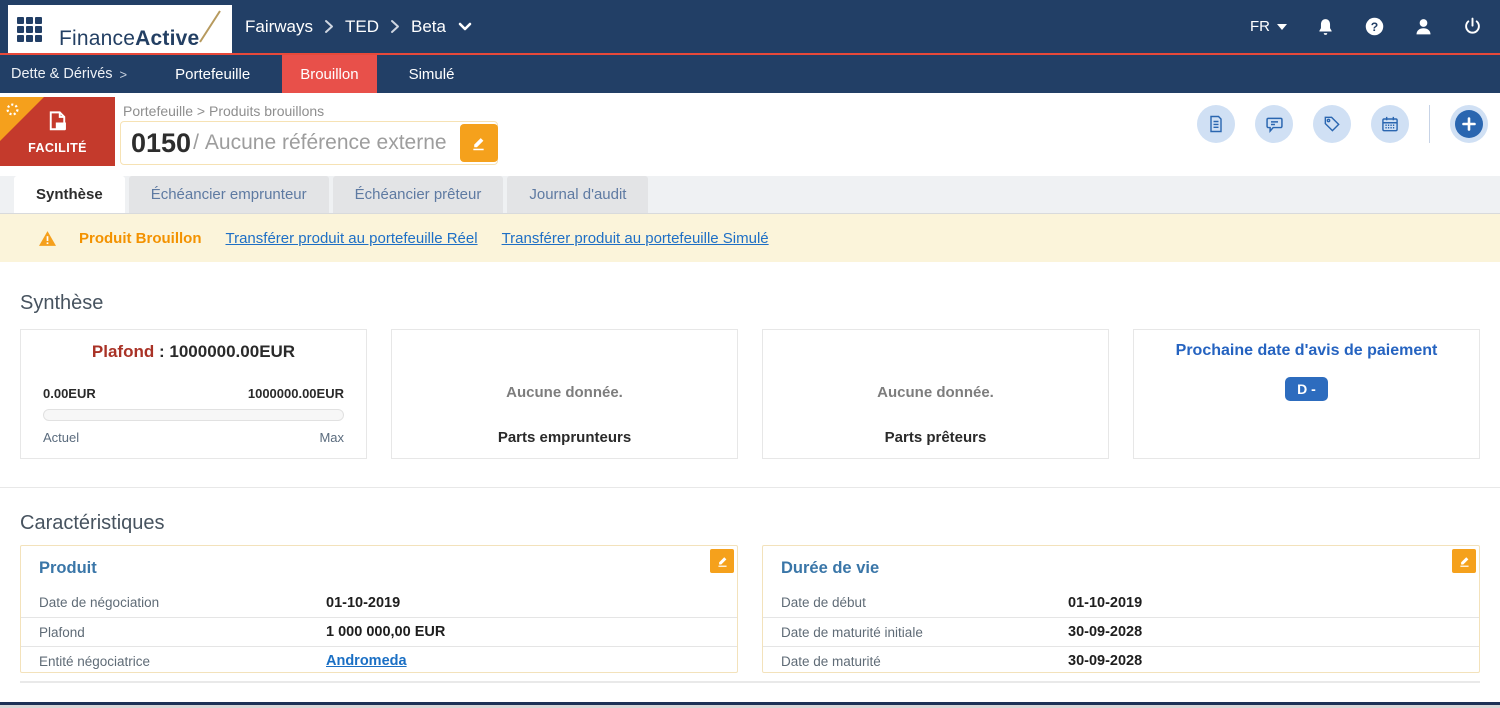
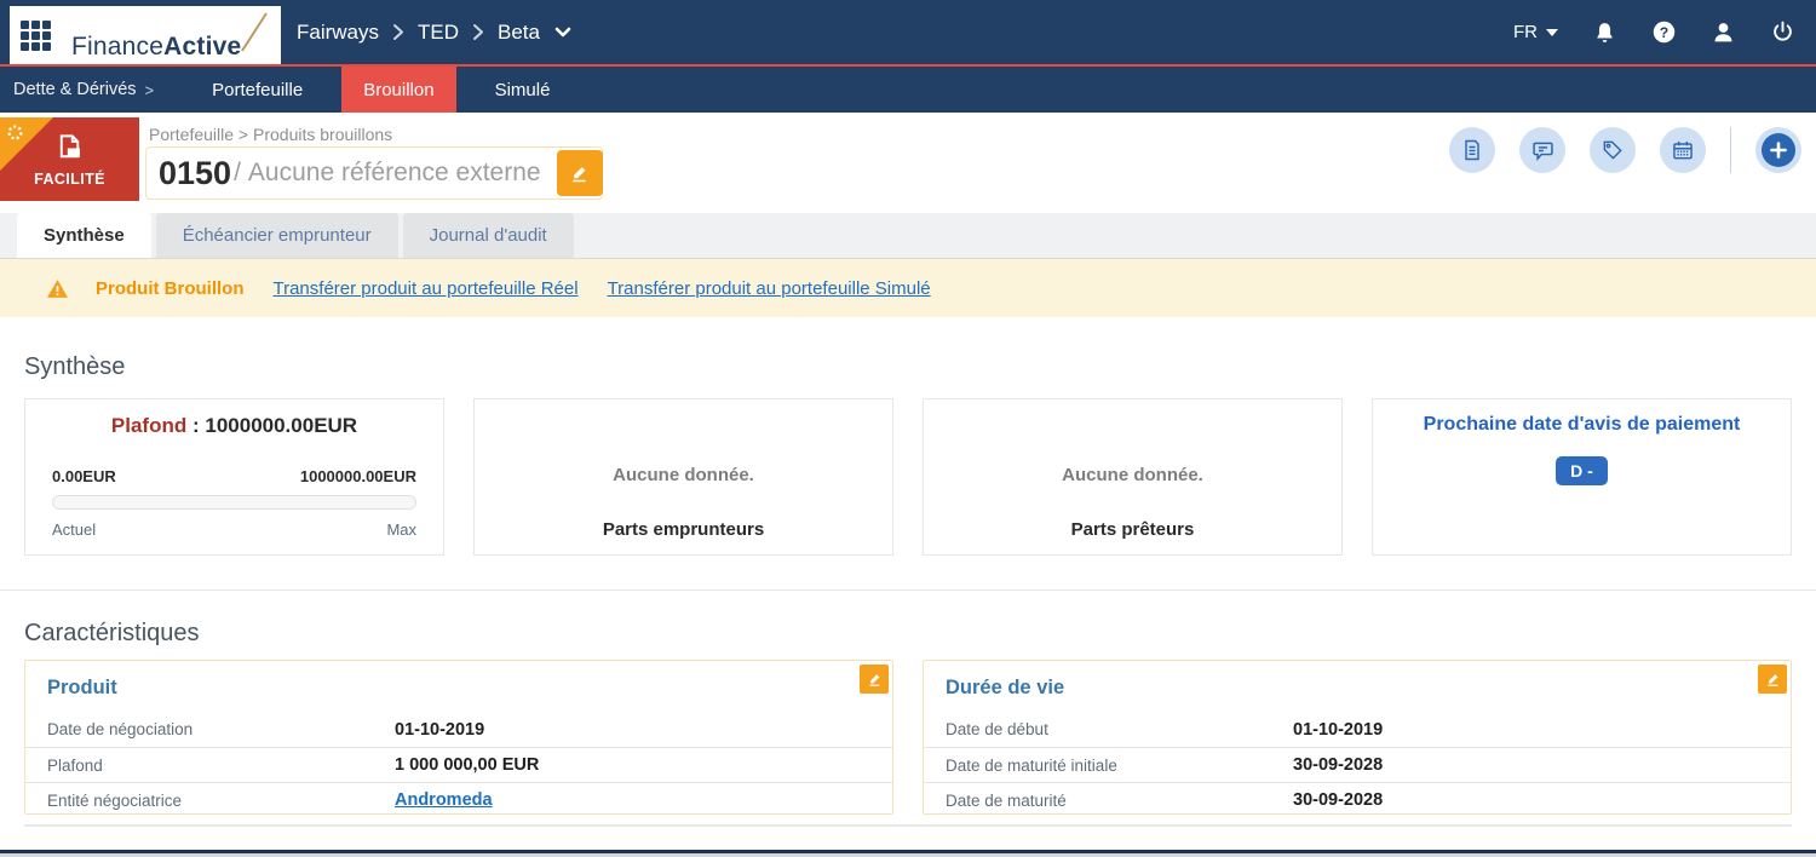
  FinanceActive
  Fairways
  TED
  Beta
  FR
  ?
  Dette & Dérivés
  >
  Portefeuille
  Brouillon
  Simulé
  FACILITÉ
  Portefeuille > Produits brouillons
  0150
  /
  Aucune référence externe
  Synthèse
  Échéancier emprunteur
- Échéancier prêteur
  Journal d'audit
  Produit Brouillon
  Transférer produit au portefeuille Réel
  Transférer produit au portefeuille Simulé
  Synthèse
  Plafond : 1000000.00EUR
  0.00EUR
  1000000.00EUR
  Actuel
  Max
  Aucune donnée.
  Parts emprunteurs
  Aucune donnée.
  Parts prêteurs
  Prochaine date d'avis de paiement
  D -
  Caractéristiques
  Produit
  Date de négociation
  01-10-2019
  Plafond
  1 000 000,00 EUR
  Entité négociatrice
  Andromeda
  Durée de vie
  Date de début
  01-10-2019
  Date de maturité initiale
  30-09-2028
  Date de maturité
  30-09-2028
